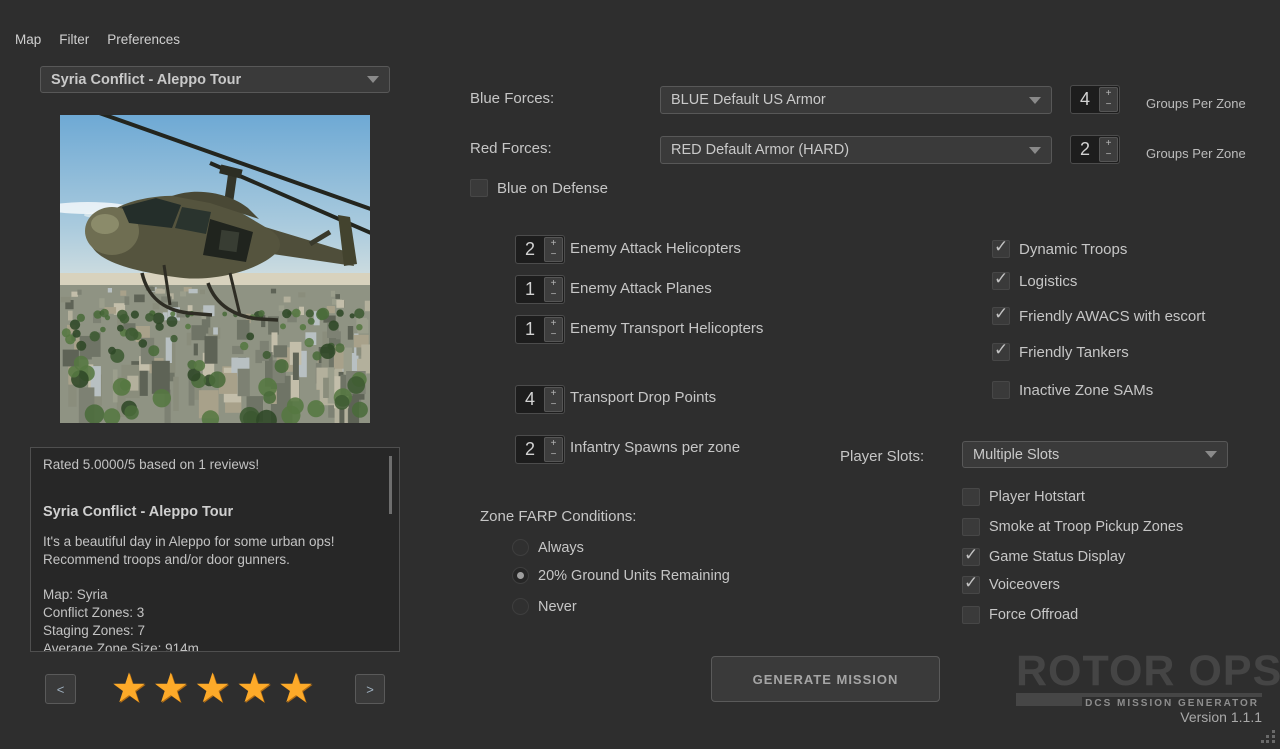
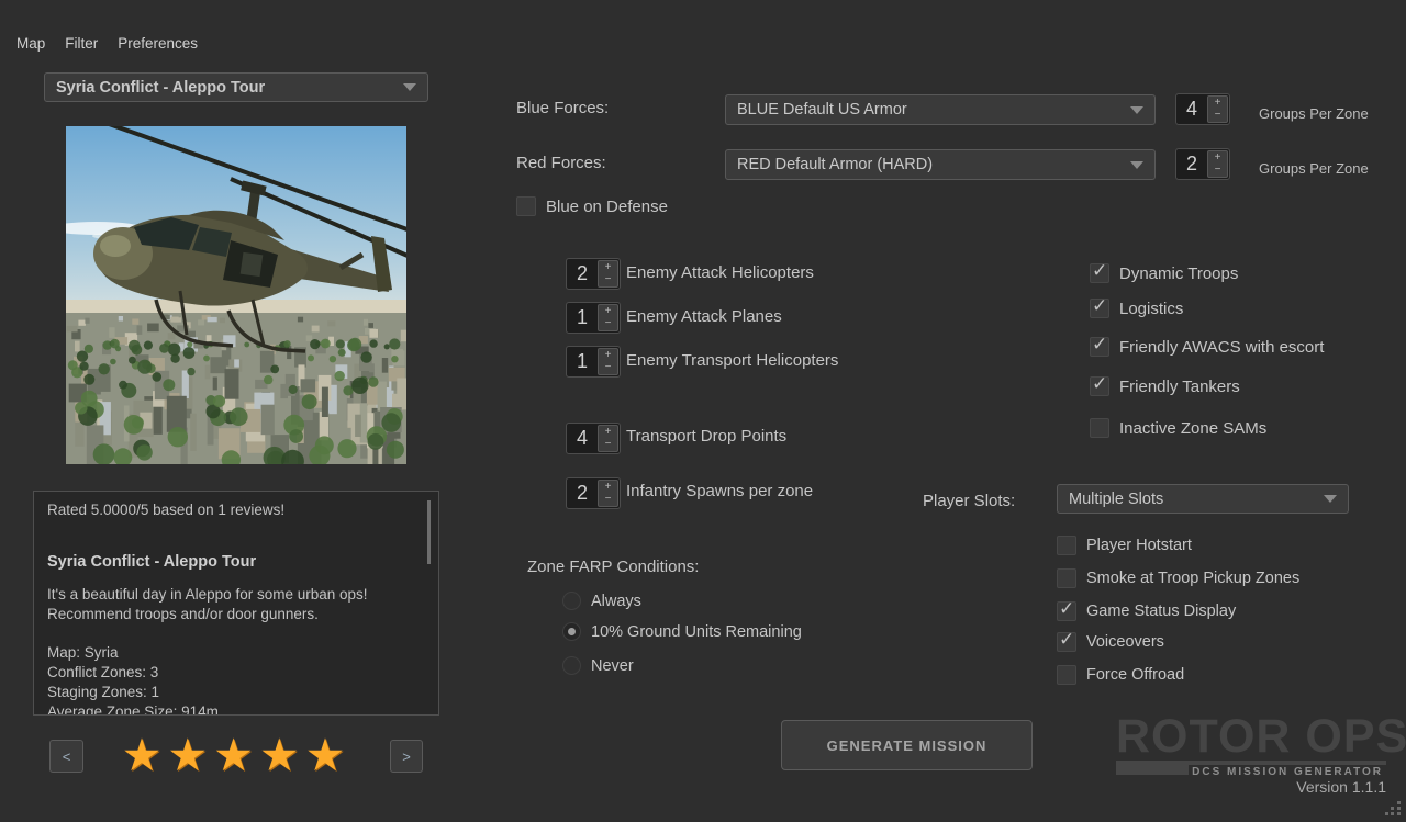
  Map
  Filter
  Preferences
  Syria Conflict - Aleppo Tour
  Rated 5.0000/5 based on 1 reviews!
  Syria Conflict - Aleppo Tour
  It's a beautiful day in Aleppo for some urban ops! Recommend troops and/or door gunners.
  Map: Syria
  Conflict Zones: 3
- Staging Zones: 7
+ Staging Zones: 1
  Average Zone Size: 914m
  <
  ★★★★★
  >
  Blue Forces:
  BLUE Default US Armor
  4
  +
  −
  Groups Per Zone
  Red Forces:
  RED Default Armor (HARD)
  2
  +
  −
  Groups Per Zone
  Blue on Defense
  2
  +
  −
  Enemy Attack Helicopters
  1
  +
  −
  Enemy Attack Planes
  1
  +
  −
  Enemy Transport Helicopters
  4
  +
  −
  Transport Drop Points
  2
  +
  −
  Infantry Spawns per zone
  Dynamic Troops
  Logistics
  Friendly AWACS with escort
  Friendly Tankers
  Inactive Zone SAMs
  Player Slots:
  Multiple Slots
  Player Hotstart
  Smoke at Troop Pickup Zones
  Game Status Display
  Voiceovers
  Force Offroad
  Zone FARP Conditions:
  Always
- 20% Ground Units Remaining
+ 10% Ground Units Remaining
  Never
  GENERATE MISSION
  ROTOR OPS
  DCS MISSION GENERATOR
  Version 1.1.1
